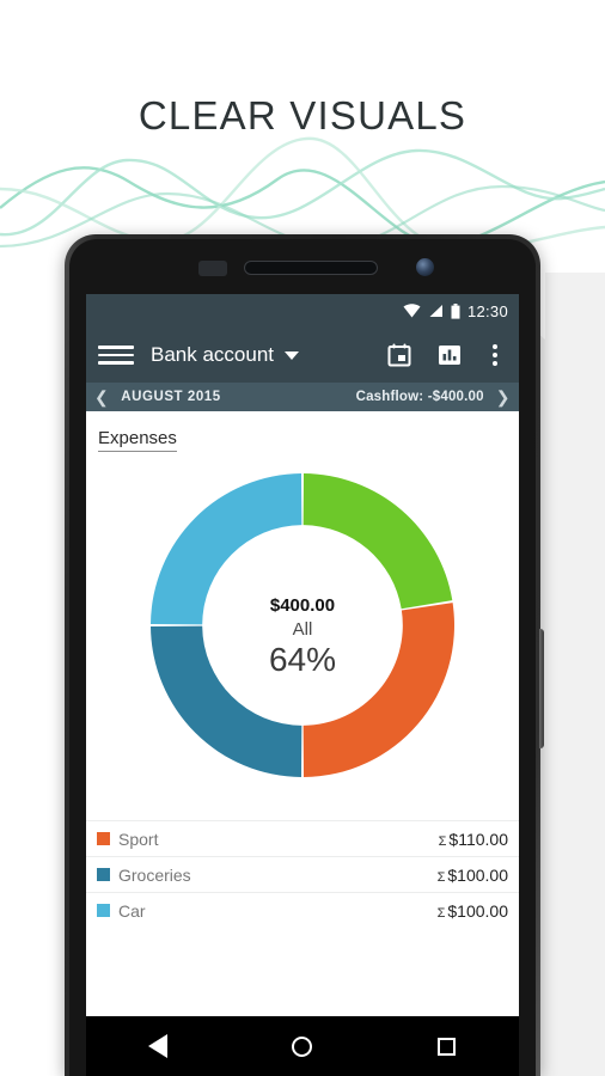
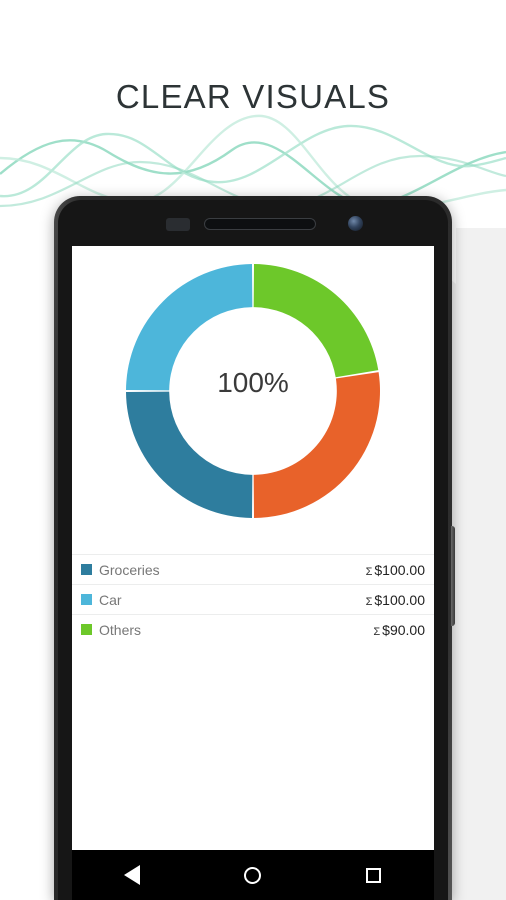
  CLEAR VISUALS
- 12:30
- Bank account
- ❮
- AUGUST 2015
- Cashflow: -$400.00
- ❯
- Expenses
- $400.00
- All
- 64%
+ 100%
- Sport
- Σ $110.00
  Groceries
  Σ $100.00
  Car
  Σ $100.00
+ Others
+ Σ $90.00
